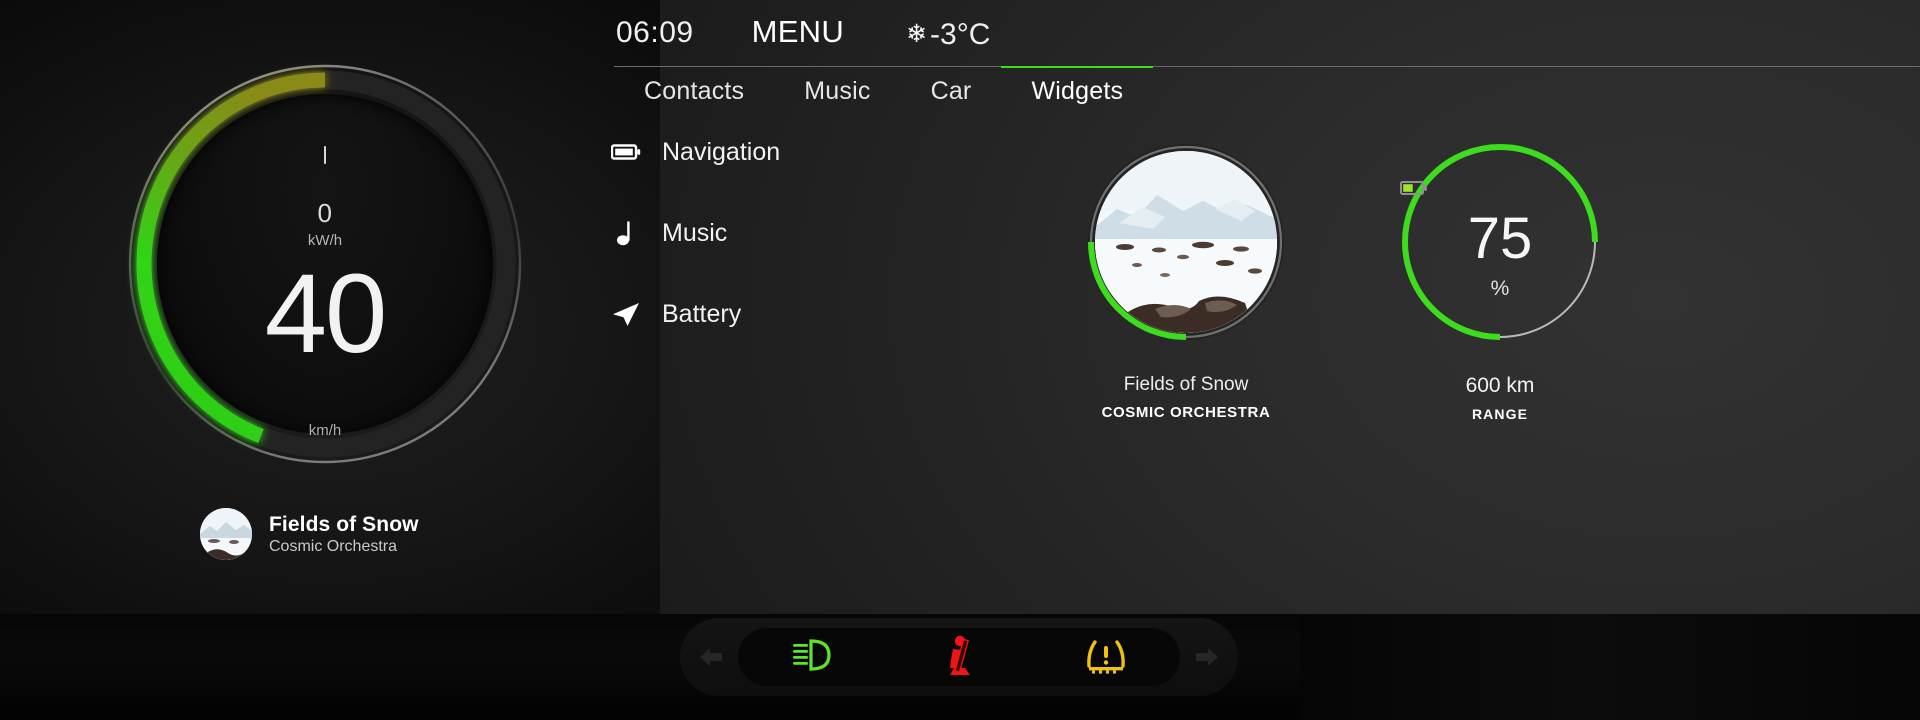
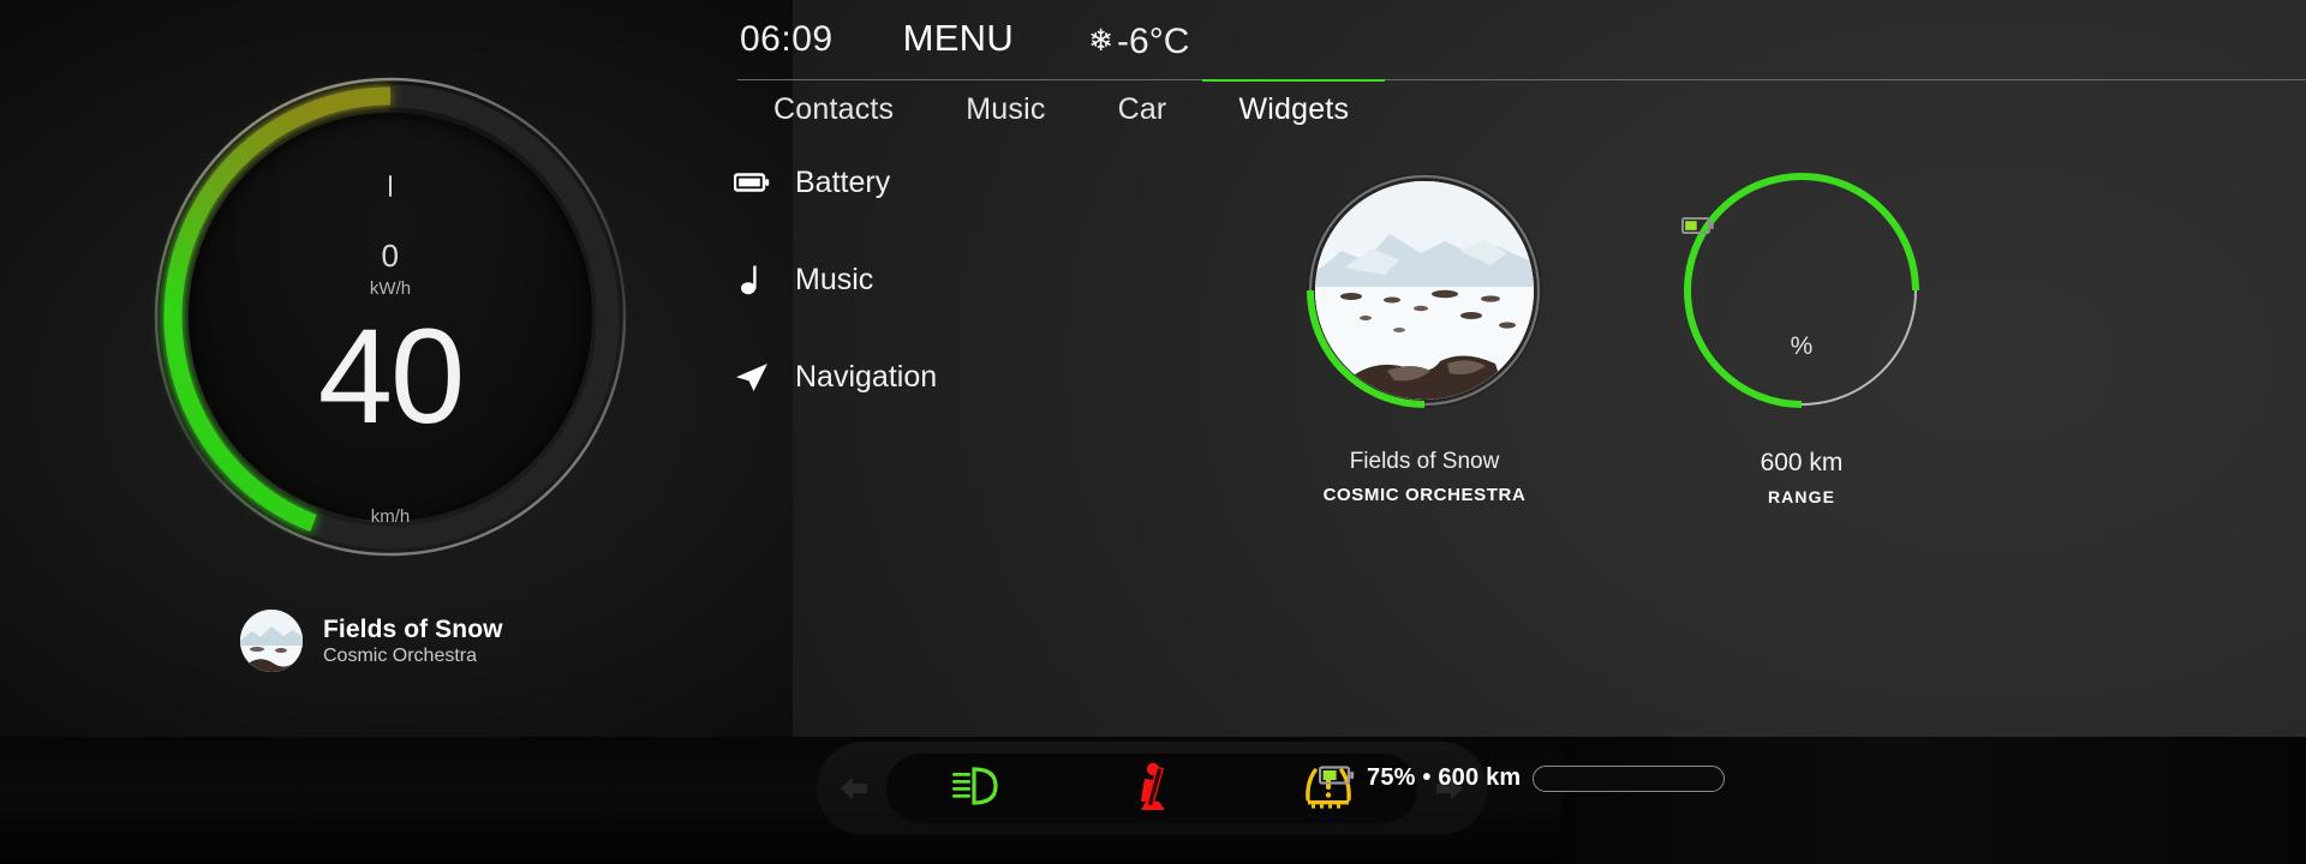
  0
  kW/h
  40
  km/h
  Fields of Snow
  Cosmic Orchestra
  06:09
  MENU
  ❄
- -3°C
+ -6°C
  Contacts
  Music
  Car
  Widgets
- Navigation
+ Battery
  Music
- Battery
+ Navigation
  Fields of Snow
  COSMIC ORCHESTRA
- 75
  %
  600 km
  RANGE
+ 75% • 600 km
